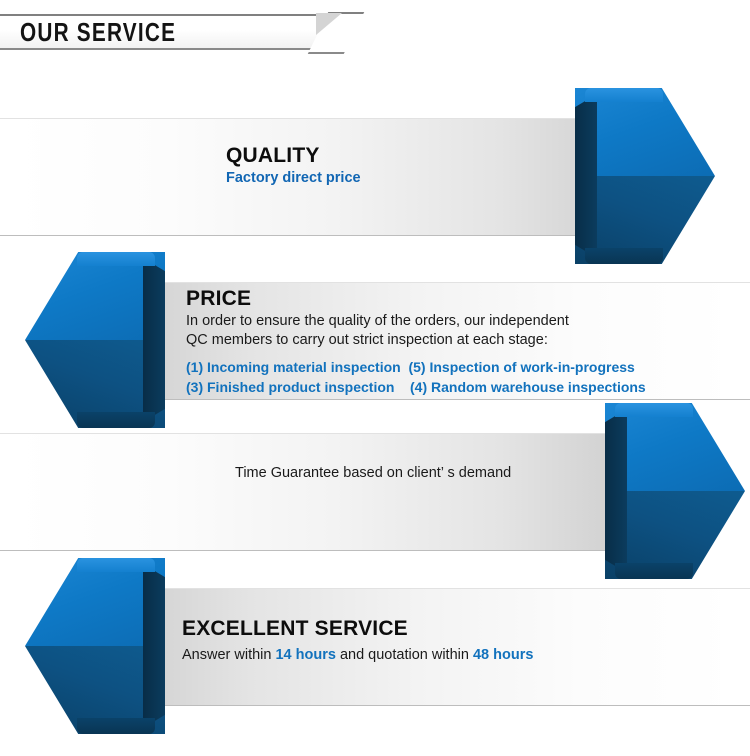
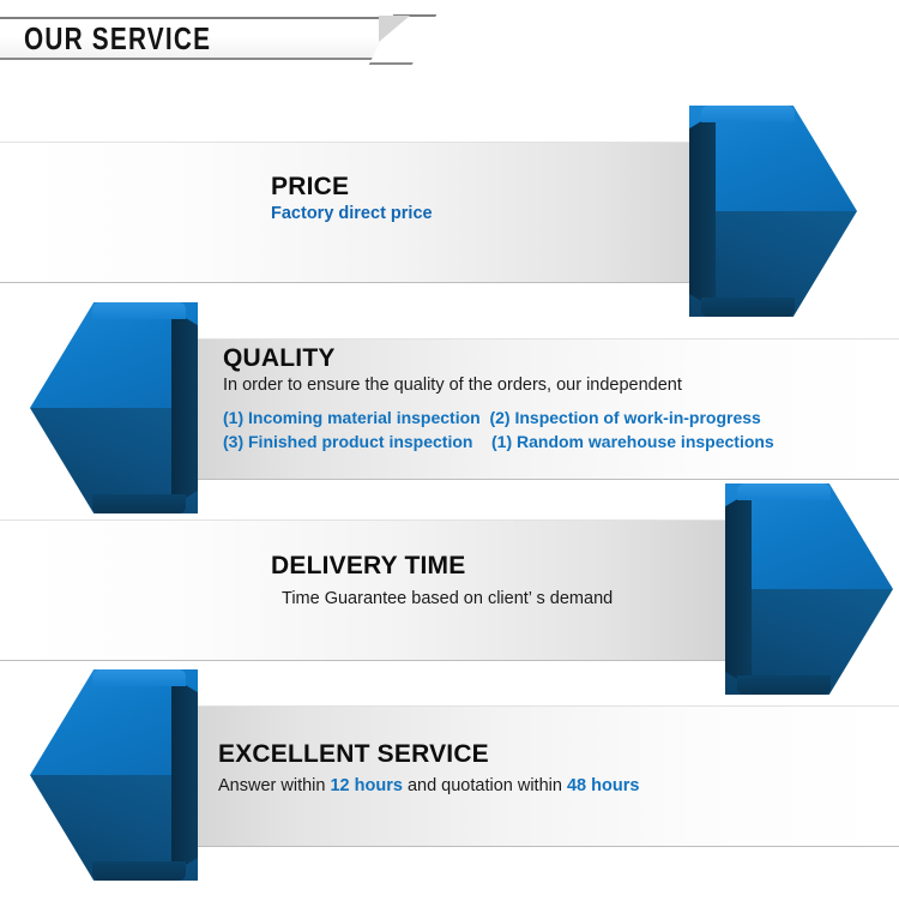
  OUR SERVICE
- QUALITY
+ PRICE
  Factory direct price
- PRICE
+ QUALITY
  In order to ensure the quality of the orders, our independent
- QC members to carry out strict inspection at each stage:
- (1) Incoming material inspection (5) Inspection of work-in-progress
+ (1) Incoming material inspection (2) Inspection of work-in-progress
- (3) Finished product inspection (4) Random warehouse inspections
+ (3) Finished product inspection (1) Random warehouse inspections
+ DELIVERY TIME
  Time Guarantee based on client’ s demand
  EXCELLENT SERVICE
- Answer within 14 hours and quotation within 48 hours
+ Answer within 12 hours and quotation within 48 hours
